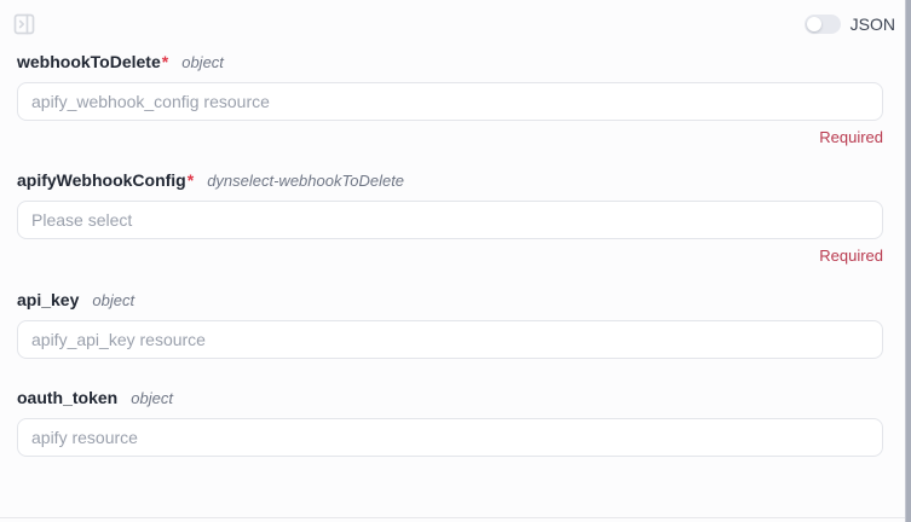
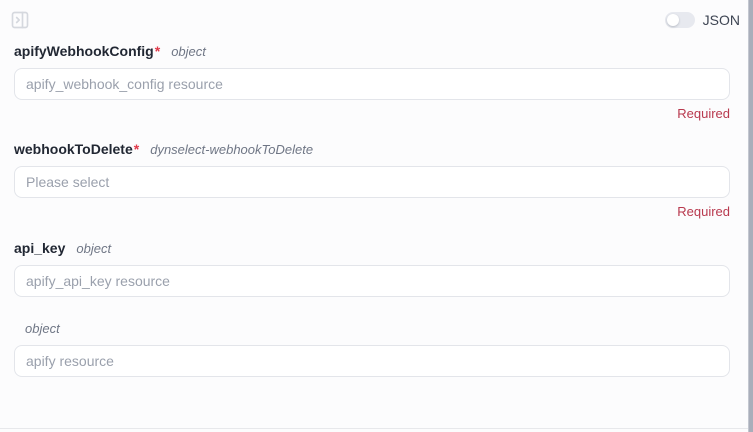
  JSON
- webhookToDelete
+ apifyWebhookConfig
  *
  object
  apify_webhook_config resource
  Required
- apifyWebhookConfig
+ webhookToDelete
  *
  dynselect-webhookToDelete
  Please select
  Required
  api_key
  object
  apify_api_key resource
- oauth_token
  object
  apify resource
